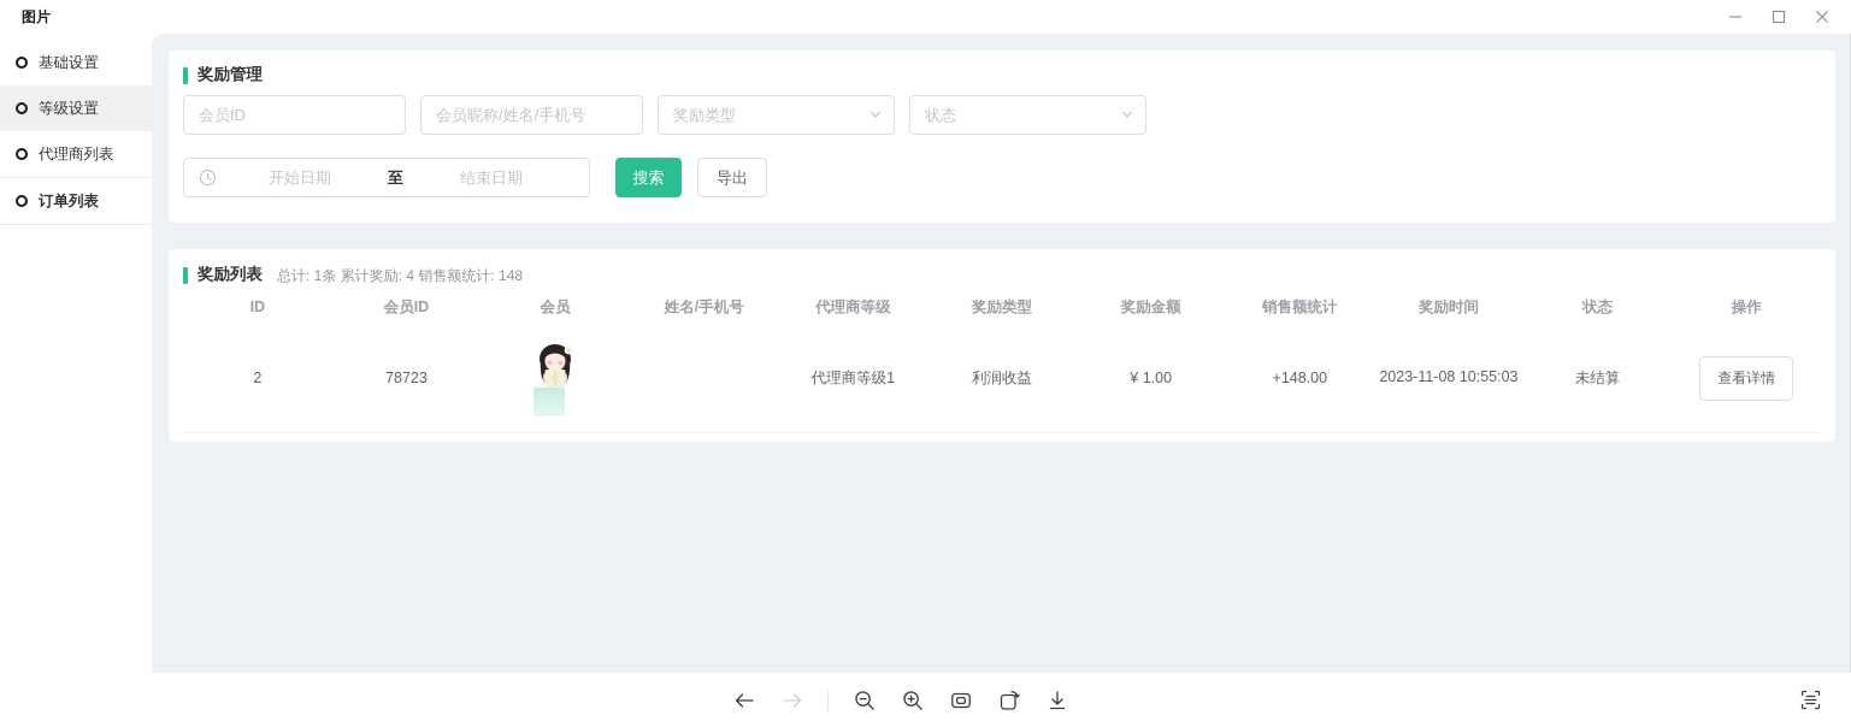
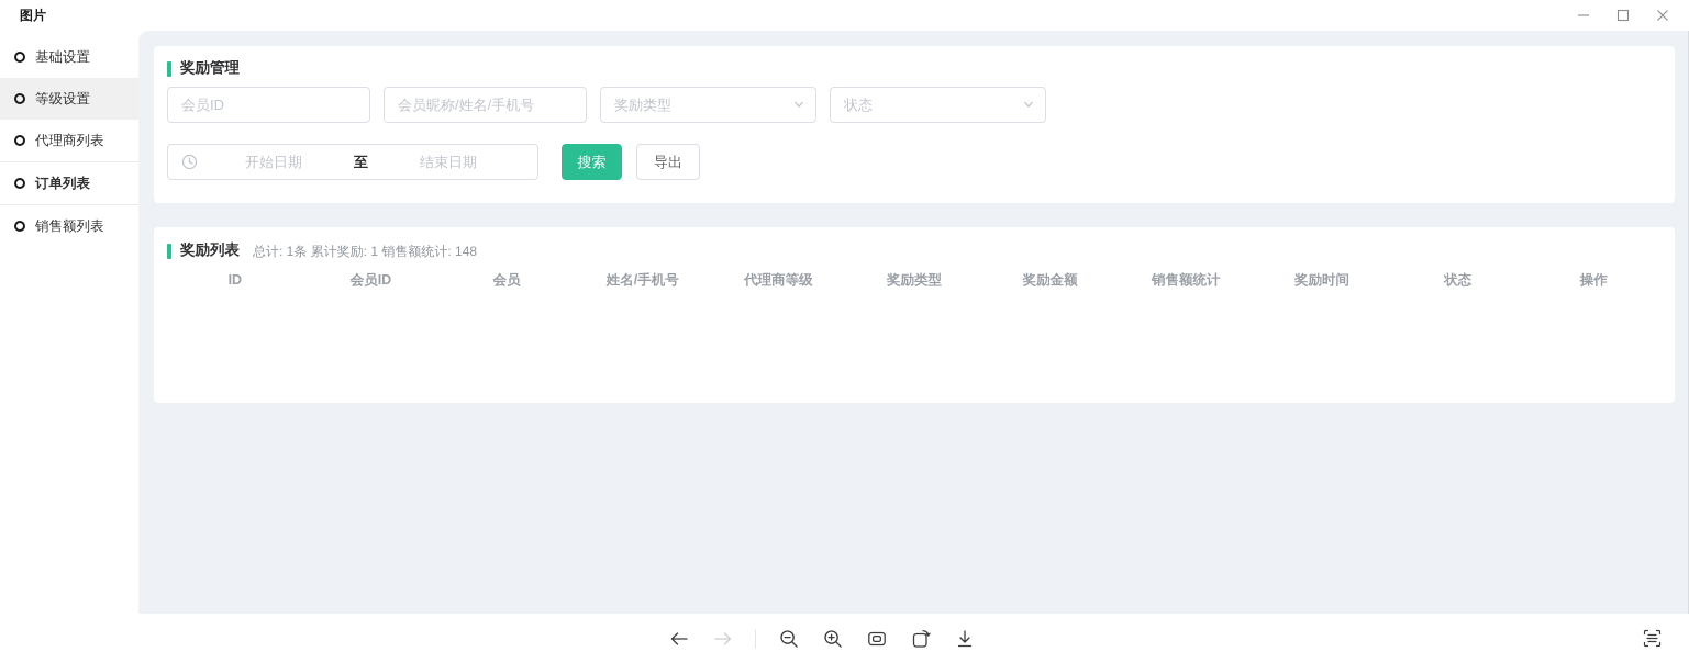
  图片
  基础设置
  等级设置
  代理商列表
  订单列表
+ 销售额列表
  奖励管理
  会员ID
  会员昵称/姓名/手机号
  奖励类型
  状态
  开始日期
  至
  结束日期
  搜索
  导出
  奖励列表
- 总计: 1条 累计奖励: 4 销售额统计: 148
+ 总计: 1条 累计奖励: 1 销售额统计: 148
  ID
  会员ID
  会员
  姓名/手机号
  代理商等级
  奖励类型
  奖励金额
  销售额统计
  奖励时间
  状态
  操作
- 2
- 78723
- 代理商等级1
- 利润收益
- ¥ 1.00
- +148.00
- 2023-11-08 10:55:03
- 未结算
- 查看详情
